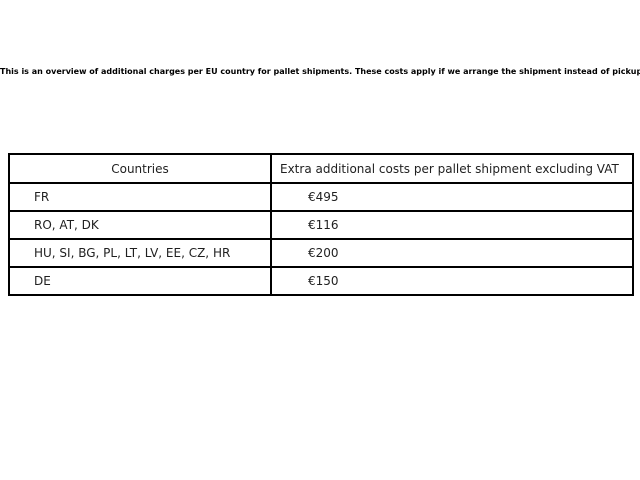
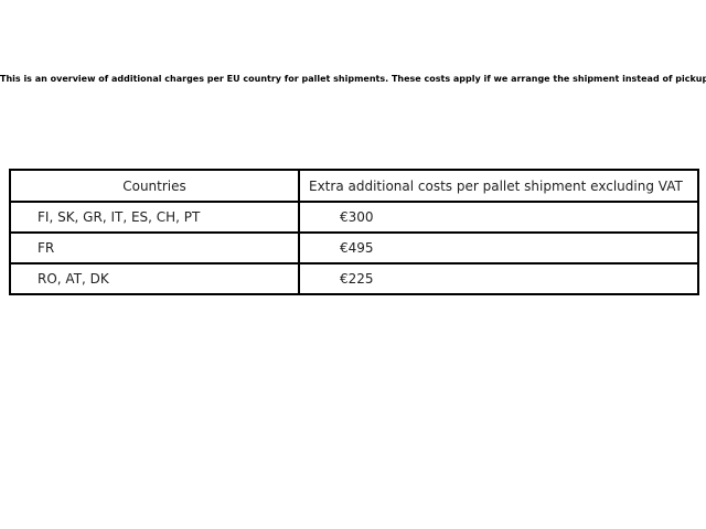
  This is an overview of additional charges per EU country for pallet shipments. These costs apply if we arrange the shipment instead of pickup
  Countries	Extra additional costs per pallet shipment excluding VAT
+ FI, SK, GR, IT, ES, CH, PT	€300
  FR	€495
- RO, AT, DK	€116
+ RO, AT, DK	€225
- HU, SI, BG, PL, LT, LV, EE, CZ, HR	€200
- DE	€150
